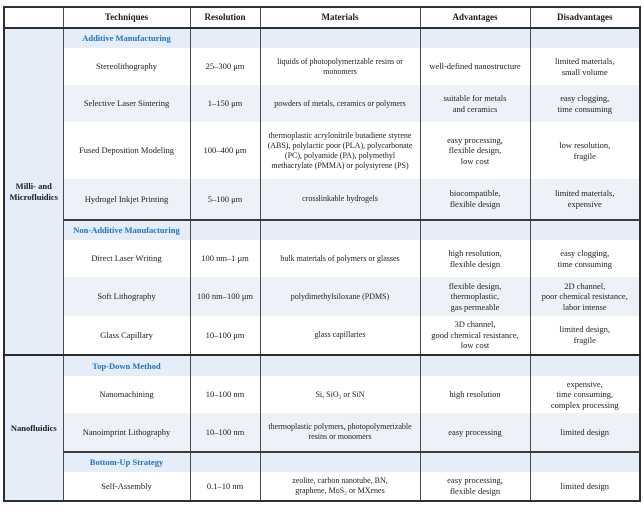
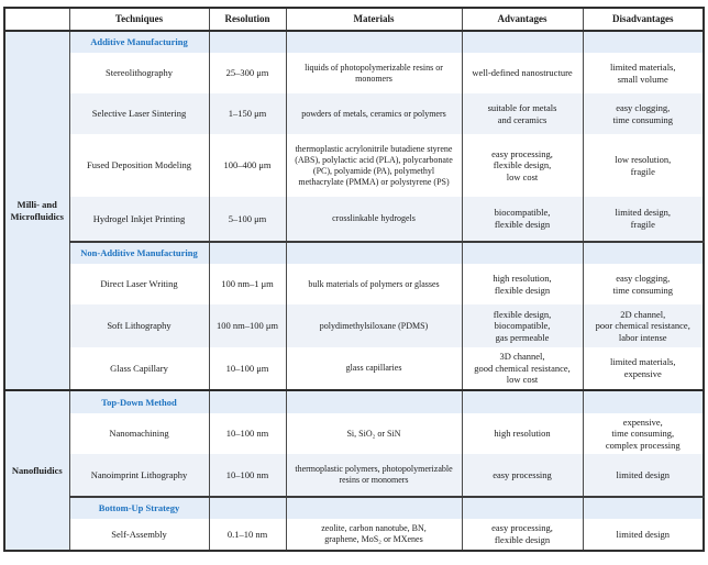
  	Techniques	Resolution	Materials	Advantages	Disadvantages
  Milli- and Microfluidics	Additive Manufacturing
  Stereolithography	25–300 μm	liquids of photopolymerizable resins or monomers	well-defined nanostructure	limited materials, small volume
  Selective Laser Sintering	1–150 μm	powders of metals, ceramics or polymers	suitable for metals and ceramics	easy clogging, time consuming
- Fused Deposition Modeling	100–400 μm	thermoplastic acrylonitrile butadiene styrene (ABS), polylactic poor (PLA), polycarbonate (PC), polyamide (PA), polymethyl methacrylate (PMMA) or polystyrene (PS)	easy processing, flexible design, low cost	low resolution, fragile
+ Fused Deposition Modeling	100–400 μm	thermoplastic acrylonitrile butadiene styrene (ABS), polylactic acid (PLA), polycarbonate (PC), polyamide (PA), polymethyl methacrylate (PMMA) or polystyrene (PS)	easy processing, flexible design, low cost	low resolution, fragile
- Hydrogel Inkjet Printing	5–100 μm	crosslinkable hydrogels	biocompatible, flexible design	limited materials, expensive
+ Hydrogel Inkjet Printing	5–100 μm	crosslinkable hydrogels	biocompatible, flexible design	limited design, fragile
  Non-Additive Manufacturing
  Direct Laser Writing	100 nm–1 μm	bulk materials of polymers or glasses	high resolution, flexible design	easy clogging, time consuming
- Soft Lithography	100 nm–100 μm	polydimethylsiloxane (PDMS)	flexible design, thermoplastic, gas permeable	2D channel, poor chemical resistance, labor intense
+ Soft Lithography	100 nm–100 μm	polydimethylsiloxane (PDMS)	flexible design, biocompatible, gas permeable	2D channel, poor chemical resistance, labor intense
- Glass Capillary	10–100 μm	glass capillaries	3D channel, good chemical resistance, low cost	limited design, fragile
+ Glass Capillary	10–100 μm	glass capillaries	3D channel, good chemical resistance, low cost	limited materials, expensive
  Nanofluidics	Top-Down Method
  Nanomachining	10–100 nm	Si, SiO₂ or SiN	high resolution	expensive, time consuming, complex processing
  Nanoimprint Lithography	10–100 nm	thermoplastic polymers, photopolymerizable resins or monomers	easy processing	limited design
  Bottom-Up Strategy
  Self-Assembly	0.1–10 nm	zeolite, carbon nanotube, BN, graphene, MoS₂ or MXenes	easy processing, flexible design	limited design
